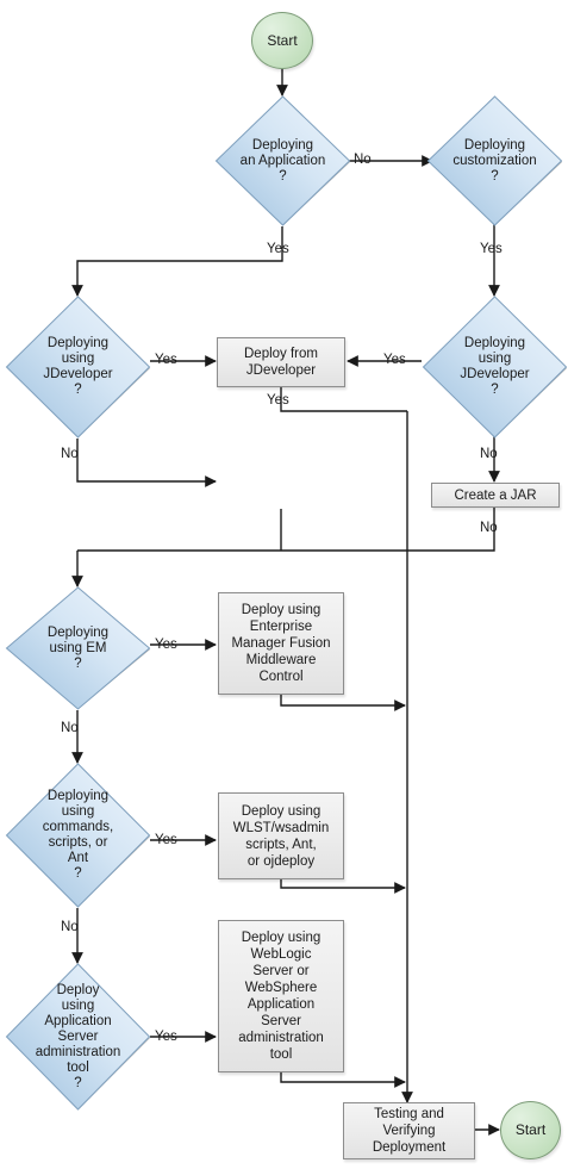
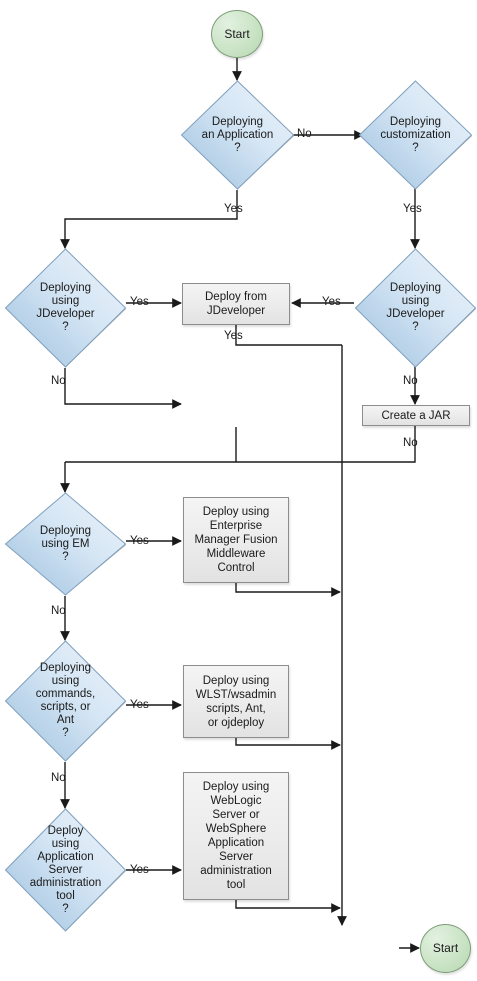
  Start
  Deploying
  an Application
  ?
  Deploying
  customization
  ?
  Deploying
  using
  JDeveloper
  ?
  Deploying
  using
  JDeveloper
  ?
  Deploy from
  JDeveloper
  Create a JAR
  Deploying
  using EM
  ?
  Deploy using
  Enterprise
  Manager Fusion
  Middleware
  Control
  Deploying
  using
  commands,
  scripts, or
  Ant
  ?
  Deploy using
  WLST/wsadmin
  scripts, Ant,
  or ojdeploy
  Deploy
  using
  Application
  Server
  administration
  tool
  ?
  Deploy using
  WebLogic
  Server or
  WebSphere
  Application
  Server
  administration
  tool
- Testing and
- Verifying
- Deployment
  Start
  No
  Yes
  Yes
  Yes
  No
  Yes
  Yes
  No
  No
  Yes
  No
  Yes
  No
  Yes
